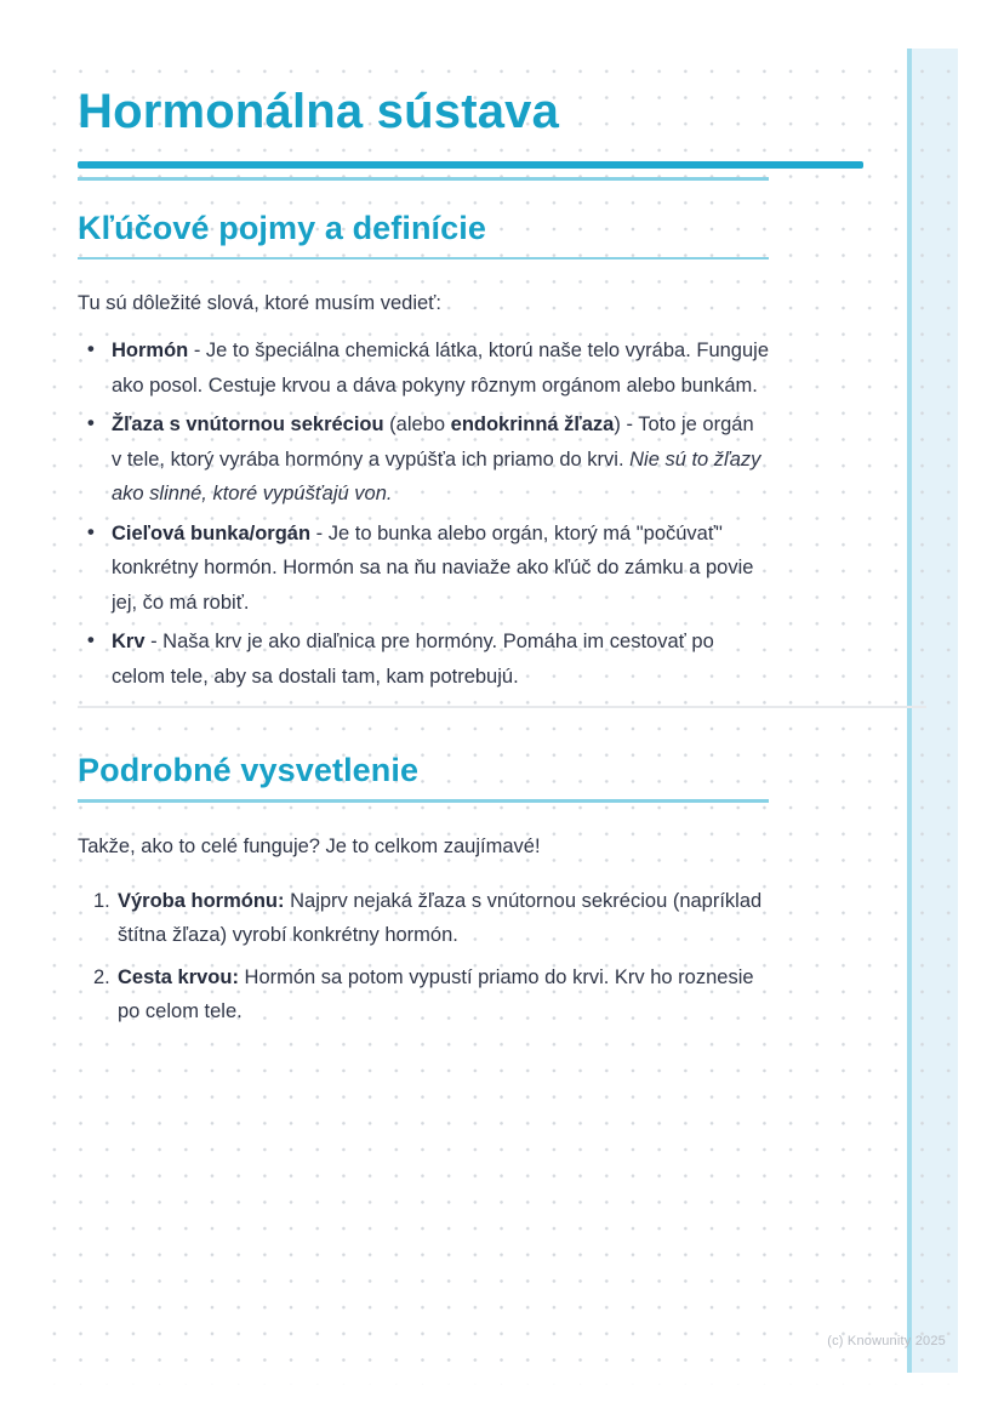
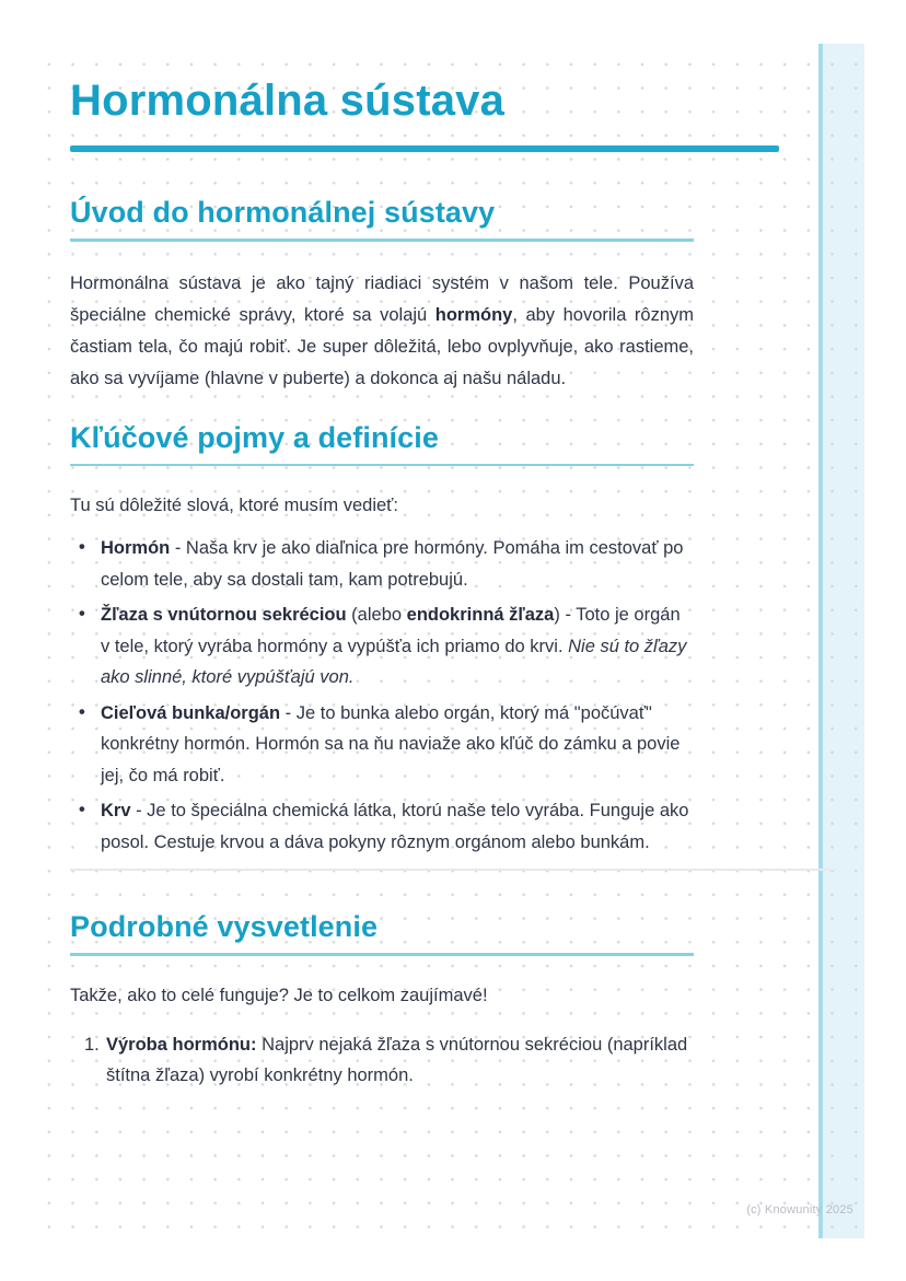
  Hormonálna sústava
+ Úvod do hormonálnej sústavy
+ Hormonálna sústava je ako tajný riadiaci systém v našom tele. Používa špeciálne chemické správy, ktoré sa volajú hormóny, aby hovorila rôznym častiam tela, čo majú robiť. Je super dôležitá, lebo ovplyvňuje, ako rastieme, ako sa vyvíjame (hlavne v puberte) a dokonca aj našu náladu.
  Kľúčové pojmy a definície
  Tu sú dôležité slová, ktoré musím vedieť:
  •
- Hormón - Je to špeciálna chemická látka, ktorú naše telo vyrába. Funguje ako posol. Cestuje krvou a dáva pokyny rôznym orgánom alebo bunkám.
+ Hormón - Naša krv je ako diaľnica pre hormóny. Pomáha im cestovať po celom tele, aby sa dostali tam, kam potrebujú.
  •
  Žľaza s vnútornou sekréciou (alebo endokrinná žľaza) - Toto je orgán v tele, ktorý vyrába hormóny a vypúšťa ich priamo do krvi. Nie sú to žľazy ako slinné, ktoré vypúšťajú von.
  •
  Cieľová bunka/orgán - Je to bunka alebo orgán, ktorý má "počúvať" konkrétny hormón. Hormón sa na ňu naviaže ako kľúč do zámku a povie jej, čo má robiť.
  •
- Krv - Naša krv je ako diaľnica pre hormóny. Pomáha im cestovať po celom tele, aby sa dostali tam, kam potrebujú.
+ Krv - Je to špeciálna chemická látka, ktorú naše telo vyrába. Funguje ako posol. Cestuje krvou a dáva pokyny rôznym orgánom alebo bunkám.
  Podrobné vysvetlenie
  Takže, ako to celé funguje? Je to celkom zaujímavé!
  1.
  Výroba hormónu: Najprv nejaká žľaza s vnútornou sekréciou (napríklad štítna žľaza) vyrobí konkrétny hormón.
- 2.
- Cesta krvou: Hormón sa potom vypustí priamo do krvi. Krv ho roznesie po celom tele.
  (c) Knowunity 2025
